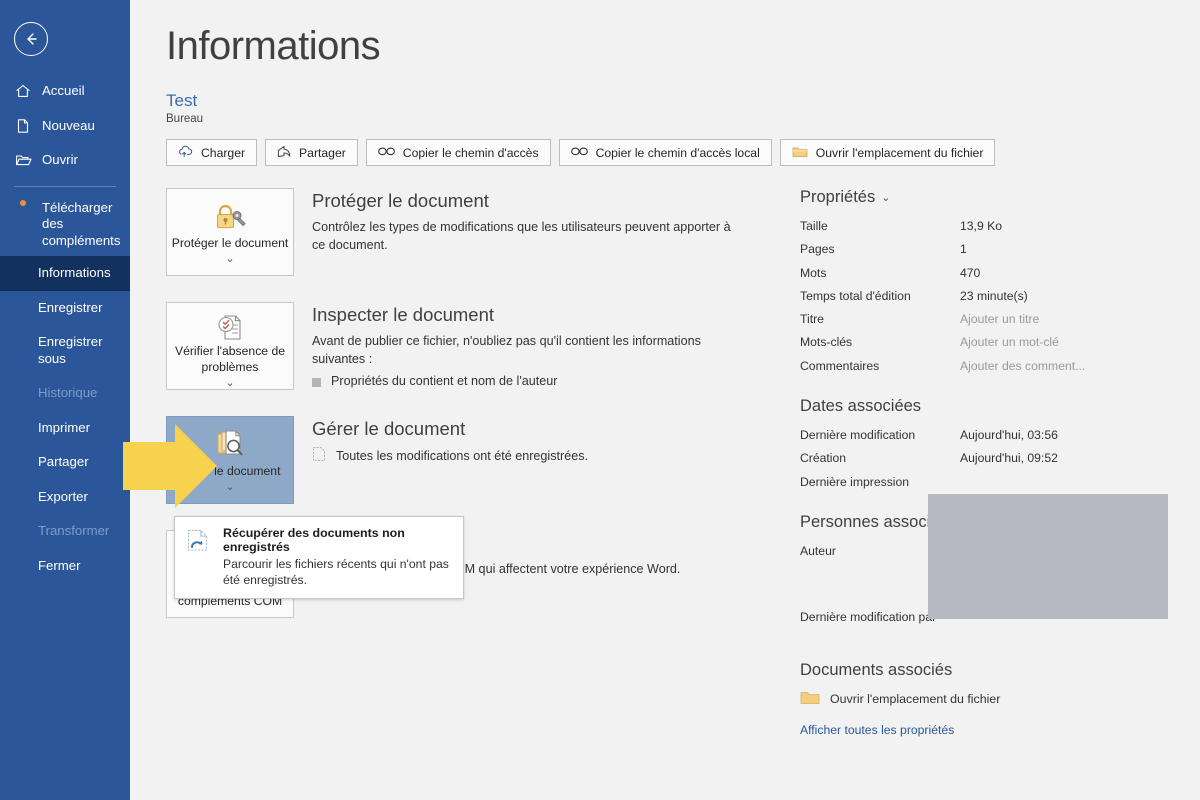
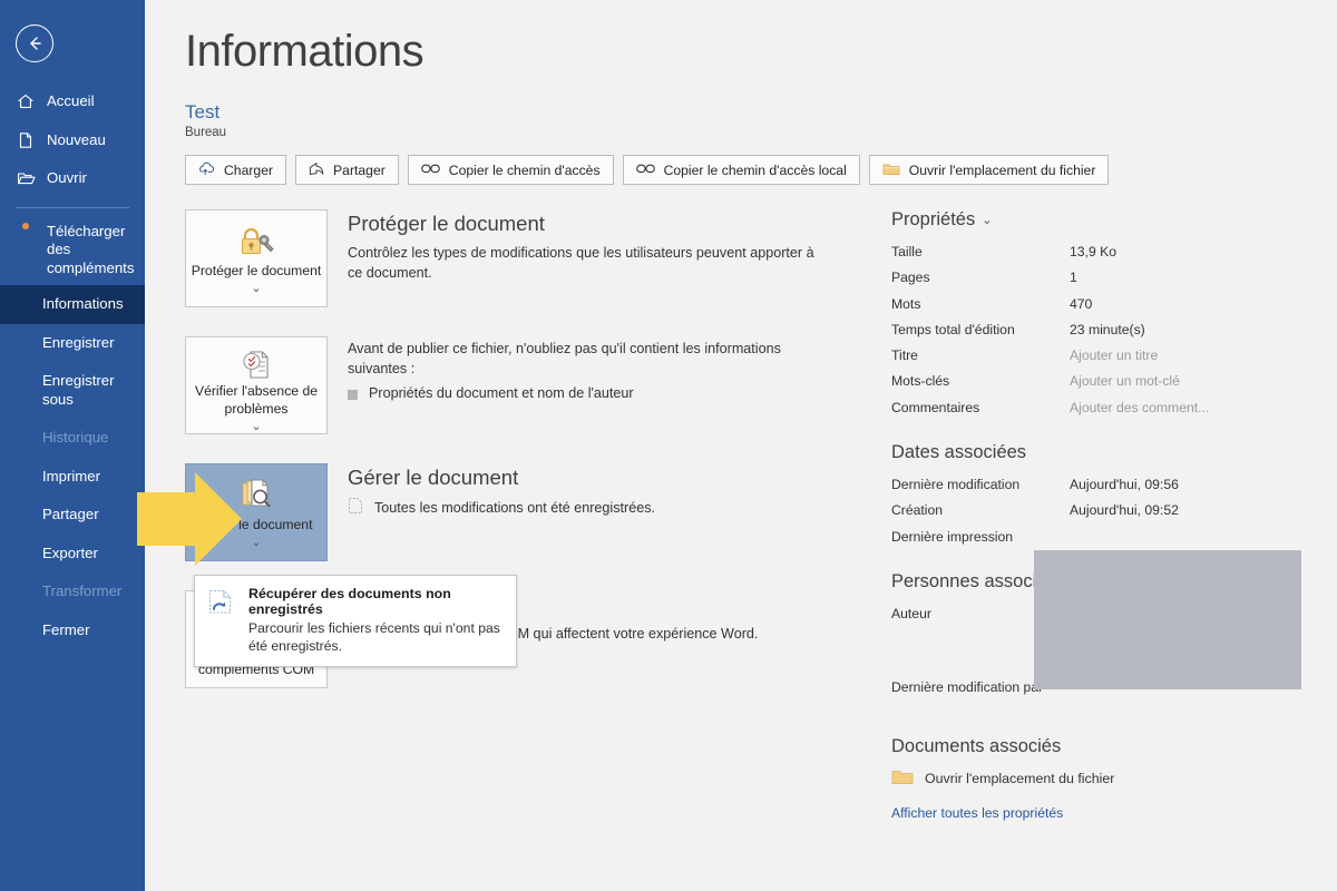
  Accueil
  Nouveau
  Ouvrir
  Télécharger des compléments
  Informations
  Enregistrer
  Enregistrer sous
  Historique
  Imprimer
  Partager
  Exporter
  Transformer
  Fermer
  Informations
  Test
  Bureau
  Charger
  Partager
  Copier le chemin d'accès
  Copier le chemin d'accès local
  Ouvrir l'emplacement du fichier
  Protéger le document
  ⌄
  Protéger le document
  Contrôlez les types de modifications que les utilisateurs peuvent apporter à ce document.
  Vérifier l'absence de problèmes
  ⌄
- Inspecter le document
  Avant de publier ce fichier, n'oubliez pas qu'il contient les informations suivantes :
- Propriétés du contient et nom de l'auteur
+ Propriétés du document et nom de l'auteur
  ⌄
  Gérer le document
  Toutes les modifications ont été enregistrées.
  Récupérer des documents non enregistrés
  Parcourir les fichiers récents qui n'ont pas été enregistrés.
  Propriétés
  ⌄
  Taille
  13,9 Ko
  Pages
  1
  Mots
  470
  Temps total d'édition
  23 minute(s)
  Titre
  Ajouter un titre
  Mots-clés
  Ajouter un mot-clé
  Commentaires
  Ajouter des comment...
  Dates associées
  Dernière modification
- Aujourd'hui, 03:56
+ Aujourd'hui, 09:56
  Création
  Aujourd'hui, 09:52
  Dernière impression
  Personnes assoc
  Auteur
  Dernière modification p
  Documents associés
  Ouvrir l'emplacement du fichier
  Afficher toutes les propriétés
